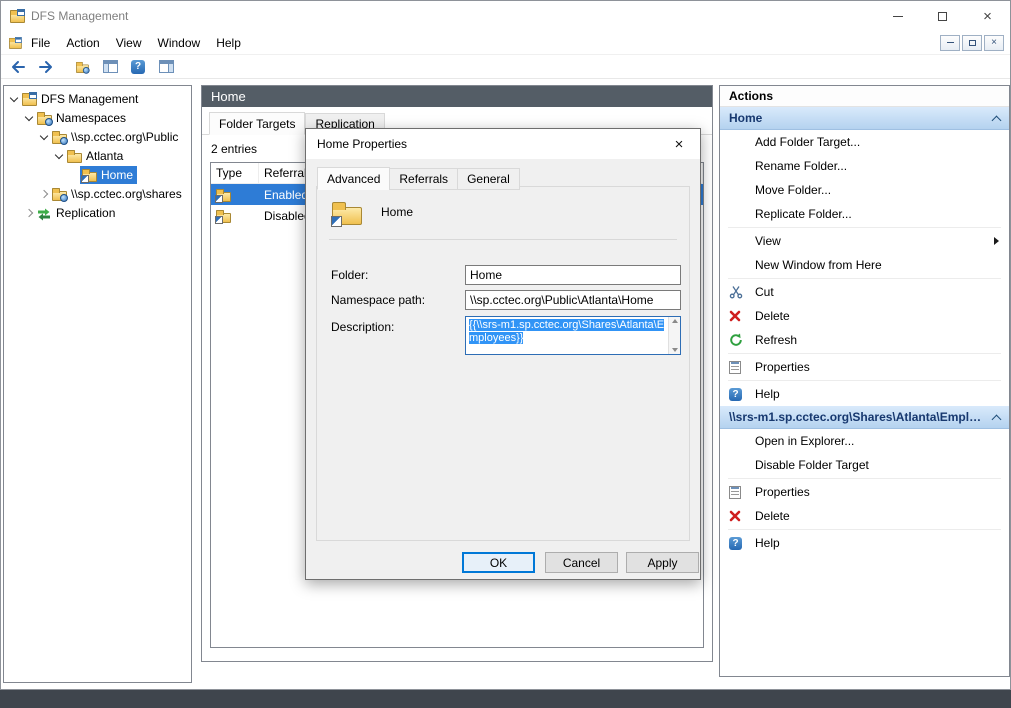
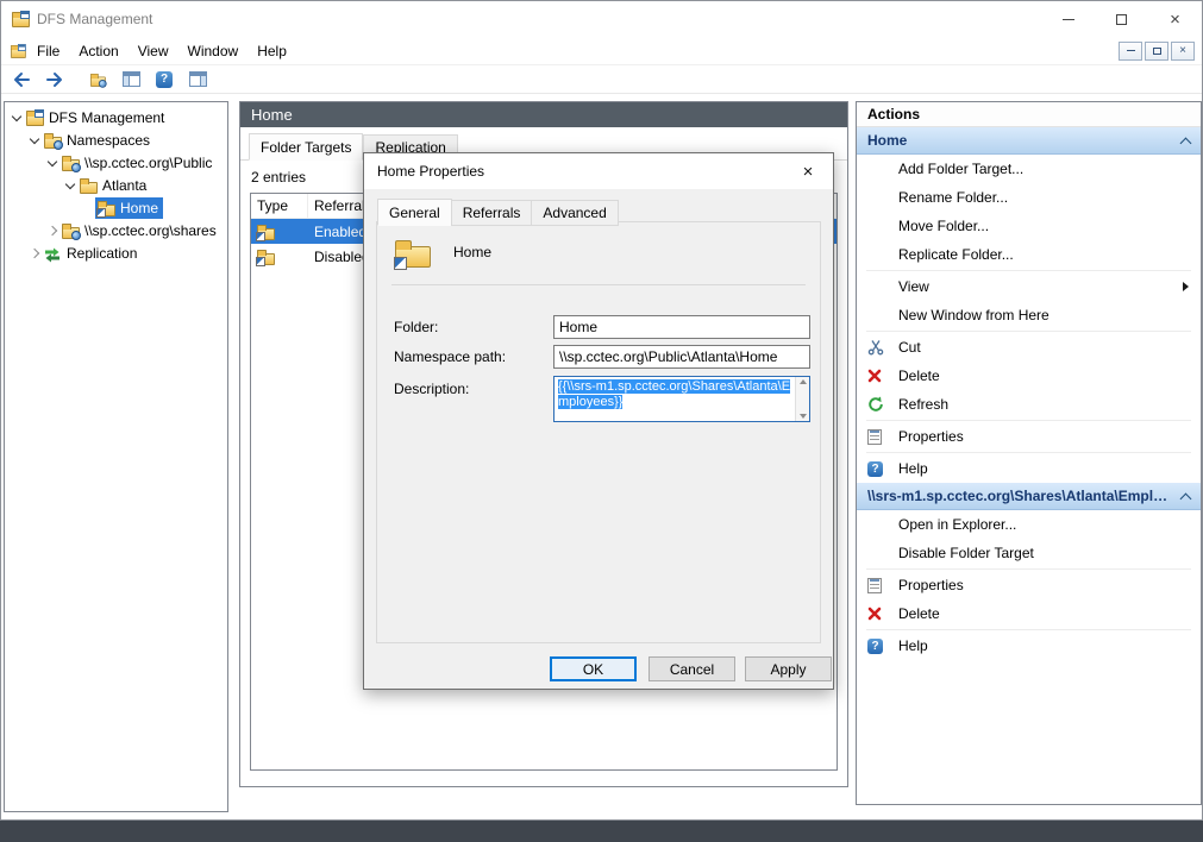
  DFS Management
  ×
  File
  Action
  View
  Window
  Help
  ×
  ?
  DFS Management
  Namespaces
  \\sp.cctec.org\Public
  Atlanta
  Home
  \\sp.cctec.org\shares
  Replication
  Home
  Folder Targets
  Replication
  2 entries
  Type
  Referra
  Enable
  Disable
  Actions
  Home
  Add Folder Target...
  Rename Folder...
  Move Folder...
  Replicate Folder...
  View
  New Window from Here
  Cut
  Delete
  Refresh
  Properties
  ?
  Help
  \\srs-m1.sp.cctec.org\Shares\Atlanta\Employ
  Open in Explorer...
  Disable Folder Target
  Properties
  Delete
  ?
  Help
  Home Properties
  ×
- Advanced
+ General
  Referrals
- General
+ Advanced
  Home
  Folder:
  Home
  Namespace path:
  \\sp.cctec.org\Public\Atlanta\Home
  Description:
  {{\\srs-m1.sp.cctec.org\Shares\Atlanta\Employees}}
  OK
  Cancel
  Apply
